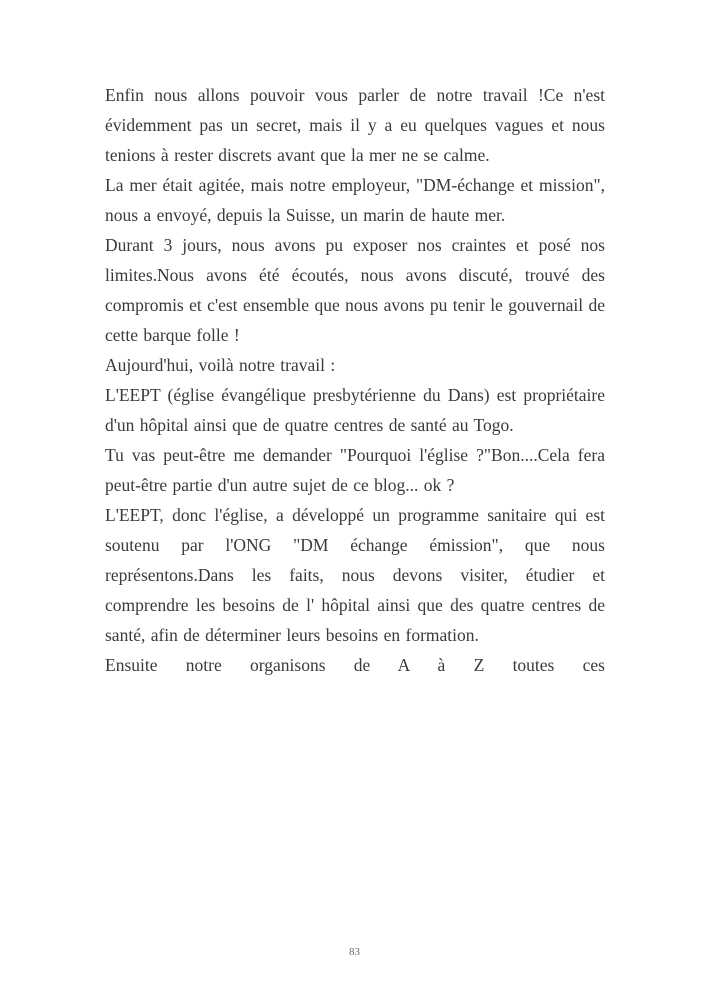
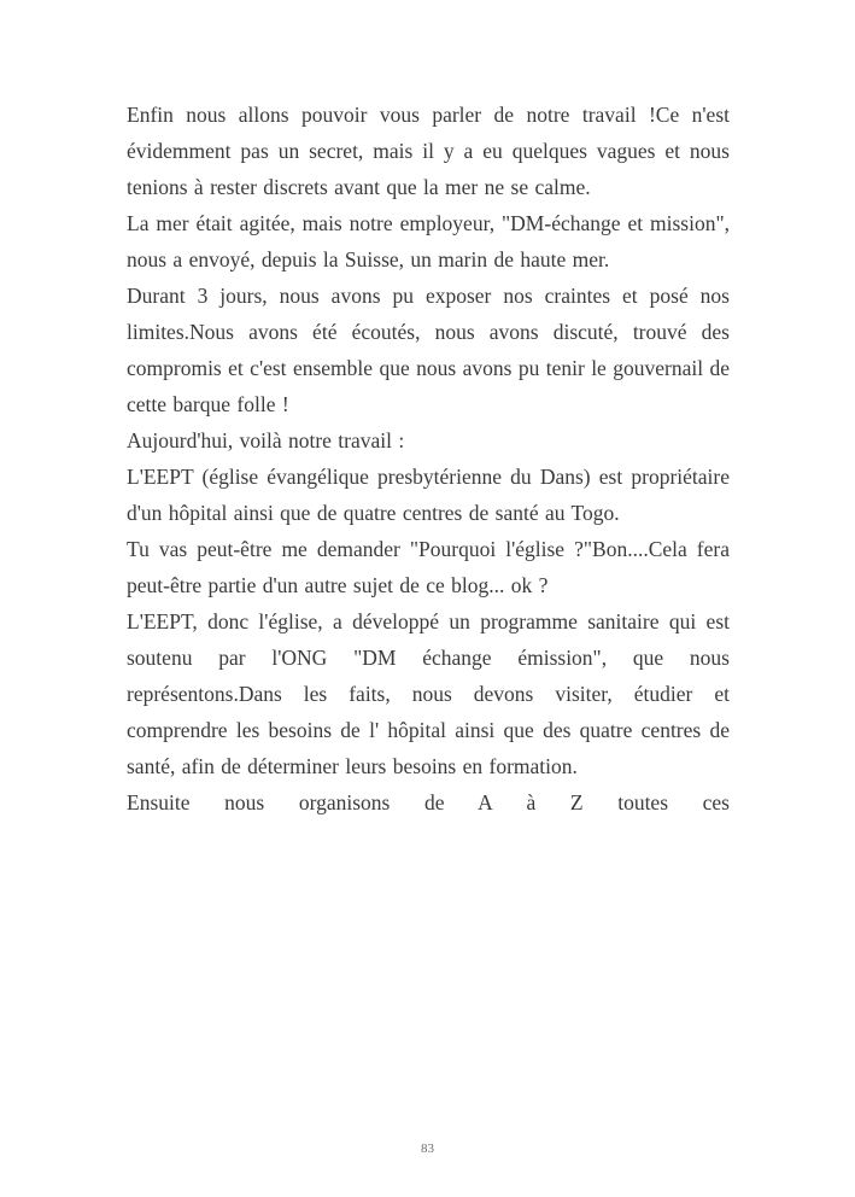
  Enfin nous allons pouvoir vous parler de notre travail !Ce n'est évidemment pas un secret, mais il y a eu quelques vagues et nous tenions à rester discrets avant que la mer ne se calme.
  La mer était agitée, mais notre employeur, "DM-échange et mission", nous a envoyé, depuis la Suisse, un marin de haute mer.
  Durant 3 jours, nous avons pu exposer nos craintes et posé nos limites.Nous avons été écoutés, nous avons discuté, trouvé des compromis et c'est ensemble que nous avons pu tenir le gouvernail de cette barque folle !
  Aujourd'hui, voilà notre travail :
  L'EEPT (église évangélique presbytérienne du Dans) est propriétaire d'un hôpital ainsi que de quatre centres de santé au Togo.
  Tu vas peut-être me demander "Pourquoi l'église ?"Bon....Cela fera peut-être partie d'un autre sujet de ce blog... ok ?
  L'EEPT, donc l'église, a développé un programme sanitaire qui est soutenu par l'ONG "DM échange émission", que nous représentons.Dans les faits, nous devons visiter, étudier et comprendre les besoins de l' hôpital ainsi que des quatre centres de santé, afin de déterminer leurs besoins en formation.
- Ensuite notre organisons de A à Z toutes ces
+ Ensuite nous organisons de A à Z toutes ces
  83
